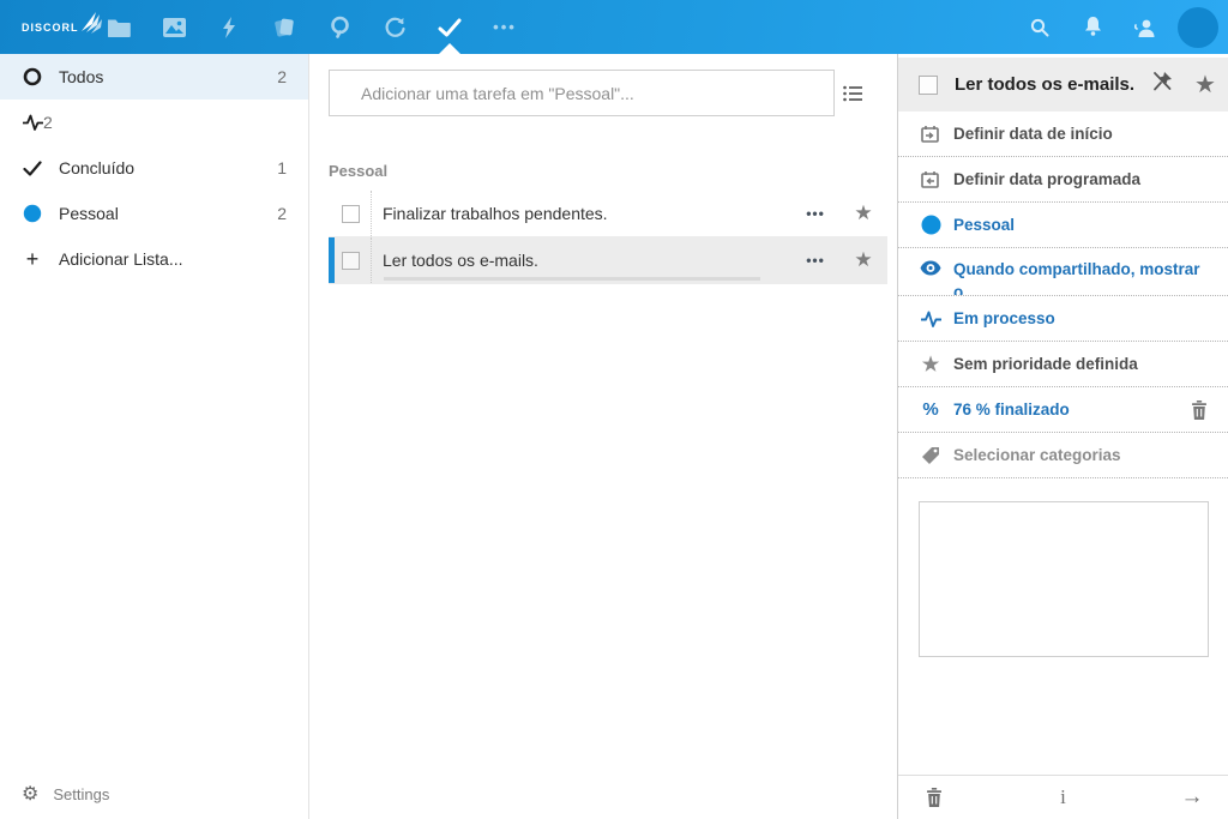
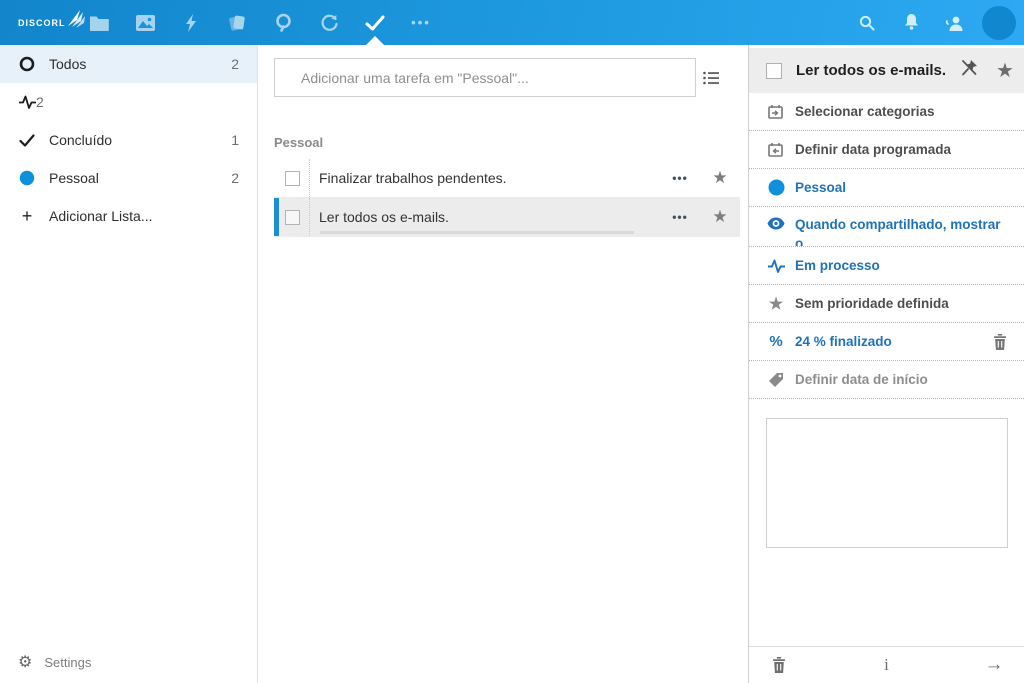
  DISCORL
  •••
  Todos
  2
  2
  Concluído
  1
  Pessoal
  2
  +
  Adicionar Lista...
  ⚙
  Settings
  Adicionar uma tarefa em "Pessoal"...
  Pessoal
  Finalizar trabalhos pendentes.
  •••
  ★
  Ler todos os e-mails.
  •••
  ★
  Ler todos os e-mails.
  ★
- Definir data de início
+ Selecionar categorias
  Definir data programada
  Pessoal
  Quando compartilhado, mostrar o
  Em processo
  ★
  Sem prioridade definida
  %
- 76 % finalizado
+ 24 % finalizado
- Selecionar categorias
+ Definir data de início
  i
  →
